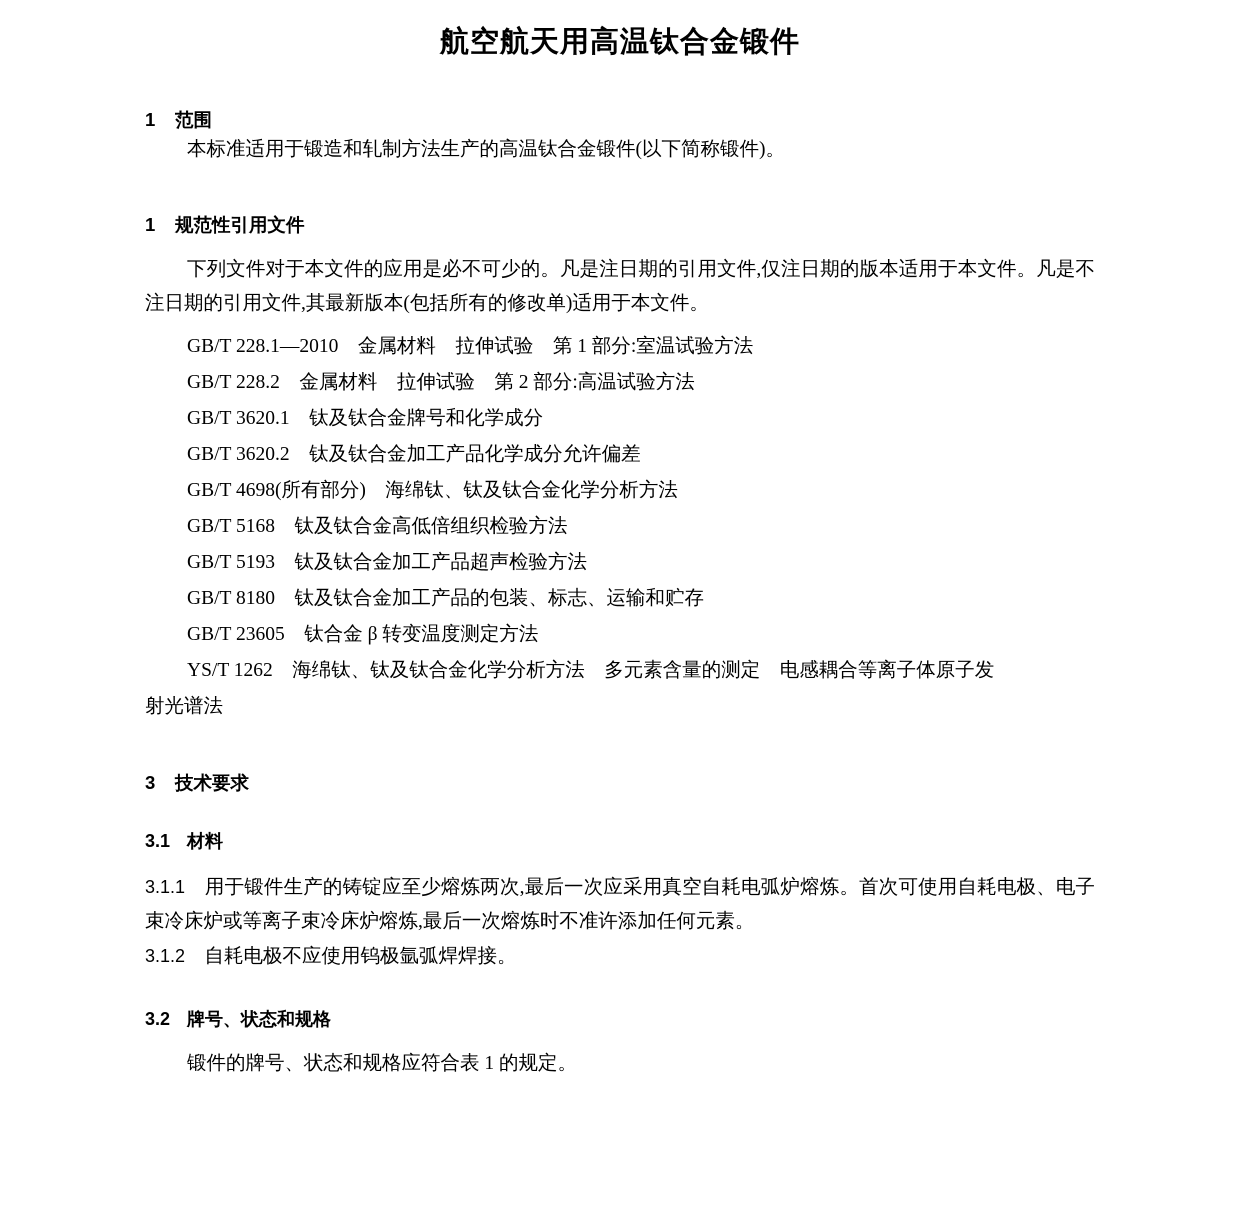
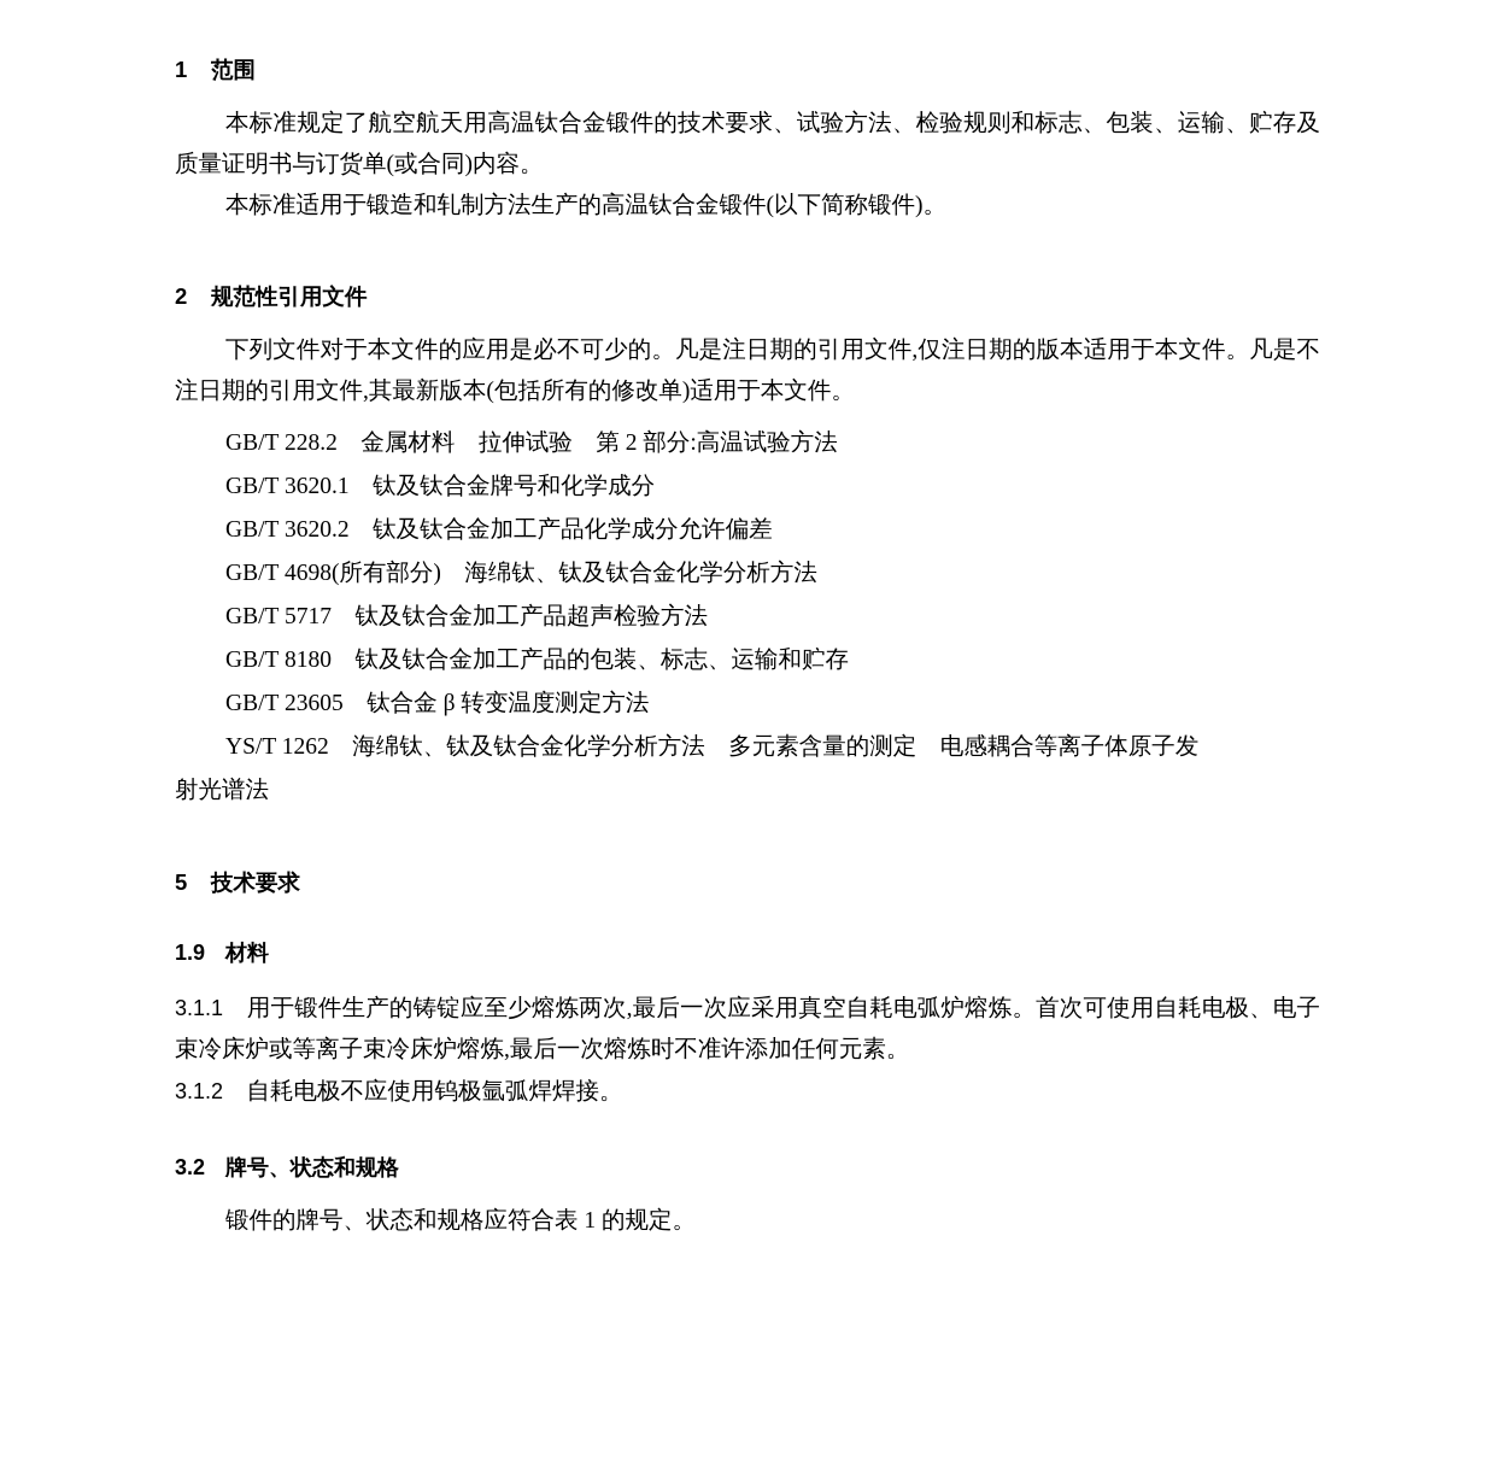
- 航空航天用高温钛合金锻件
  1 范围
+ 本标准规定了航空航天用高温钛合金锻件的技术要求、试验方法、检验规则和标志、包装、运输、贮存及质量证明书与订货单(或合同)内容。
  本标准适用于锻造和轧制方法生产的高温钛合金锻件(以下简称锻件)。
- 1 规范性引用文件
+ 2 规范性引用文件
  下列文件对于本文件的应用是必不可少的。凡是注日期的引用文件,仅注日期的版本适用于本文件。凡是不注日期的引用文件,其最新版本(包括所有的修改单)适用于本文件。
- GB/T 228.1—2010 金属材料 拉伸试验 第 1 部分:室温试验方法
  GB/T 228.2 金属材料 拉伸试验 第 2 部分:高温试验方法
  GB/T 3620.1 钛及钛合金牌号和化学成分
  GB/T 3620.2 钛及钛合金加工产品化学成分允许偏差
  GB/T 4698(所有部分) 海绵钛、钛及钛合金化学分析方法
- GB/T 5168 钛及钛合金高低倍组织检验方法
- GB/T 5193 钛及钛合金加工产品超声检验方法
+ GB/T 5717 钛及钛合金加工产品超声检验方法
  GB/T 8180 钛及钛合金加工产品的包装、标志、运输和贮存
  GB/T 23605 钛合金 β 转变温度测定方法
  YS/T 1262 海绵钛、钛及钛合金化学分析方法 多元素含量的测定 电感耦合等离子体原子发
  射光谱法
- 3 技术要求
+ 5 技术要求
- 3.1 材料
+ 1.9 材料
  3.1.1 用于锻件生产的铸锭应至少熔炼两次,最后一次应采用真空自耗电弧炉熔炼。首次可使用自耗电极、电子束冷床炉或等离子束冷床炉熔炼,最后一次熔炼时不准许添加任何元素。
  3.1.2 自耗电极不应使用钨极氩弧焊焊接。
  3.2 牌号、状态和规格
  锻件的牌号、状态和规格应符合表 1 的规定。
